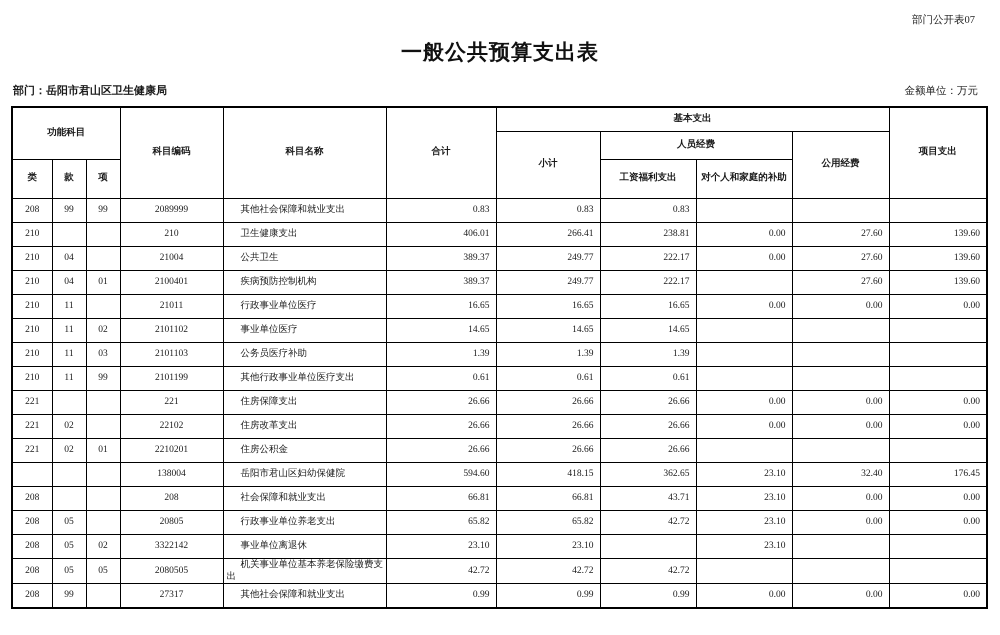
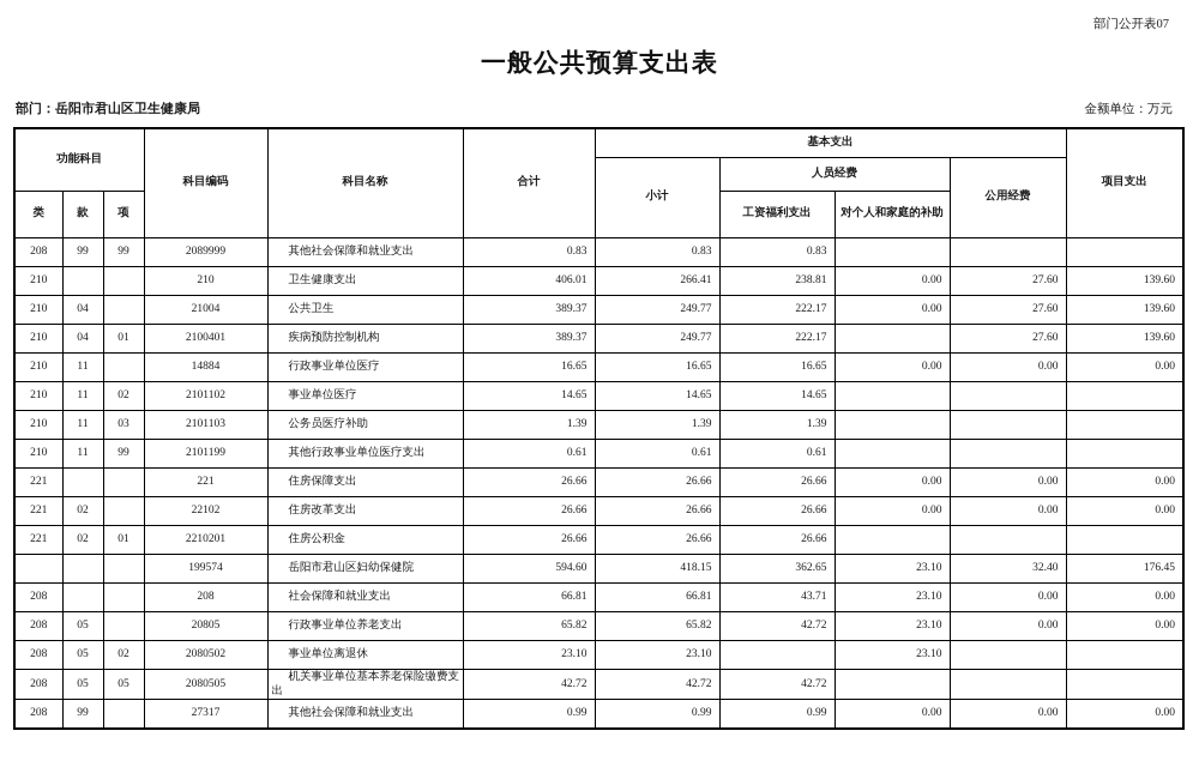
  部门公开表07
  一般公共预算支出表
  部门：岳阳市君山区卫生健康局
  金额单位：万元
  功能科目	科目编码	科目名称	合计	基本支出	项目支出
  小计	人员经费	公用经费
  类	款	项	工资福利支出	对个人和家庭的补助
  208	99	99	2089999	其他社会保障和就业支出	0.83	0.83	0.83
  210			210	卫生健康支出	406.01	266.41	238.81	0.00	27.60	139.60
  210	04		21004	公共卫生	389.37	249.77	222.17	0.00	27.60	139.60
  210	04	01	2100401	疾病预防控制机构	389.37	249.77	222.17		27.60	139.60
- 210	11		21011	行政事业单位医疗	16.65	16.65	16.65	0.00	0.00	0.00
+ 210	11		14884	行政事业单位医疗	16.65	16.65	16.65	0.00	0.00	0.00
  210	11	02	2101102	事业单位医疗	14.65	14.65	14.65
  210	11	03	2101103	公务员医疗补助	1.39	1.39	1.39
  210	11	99	2101199	其他行政事业单位医疗支出	0.61	0.61	0.61
  221			221	住房保障支出	26.66	26.66	26.66	0.00	0.00	0.00
  221	02		22102	住房改革支出	26.66	26.66	26.66	0.00	0.00	0.00
  221	02	01	2210201	住房公积金	26.66	26.66	26.66
- 			138004	岳阳市君山区妇幼保健院	594.60	418.15	362.65	23.10	32.40	176.45
+ 			199574	岳阳市君山区妇幼保健院	594.60	418.15	362.65	23.10	32.40	176.45
  208			208	社会保障和就业支出	66.81	66.81	43.71	23.10	0.00	0.00
  208	05		20805	行政事业单位养老支出	65.82	65.82	42.72	23.10	0.00	0.00
- 208	05	02	3322142	事业单位离退休	23.10	23.10		23.10
+ 208	05	02	2080502	事业单位离退休	23.10	23.10		23.10
  208	05	05	2080505	机关事业单位基本养老保险缴费支出	42.72	42.72	42.72
  208	99		27317	其他社会保障和就业支出	0.99	0.99	0.99	0.00	0.00	0.00
